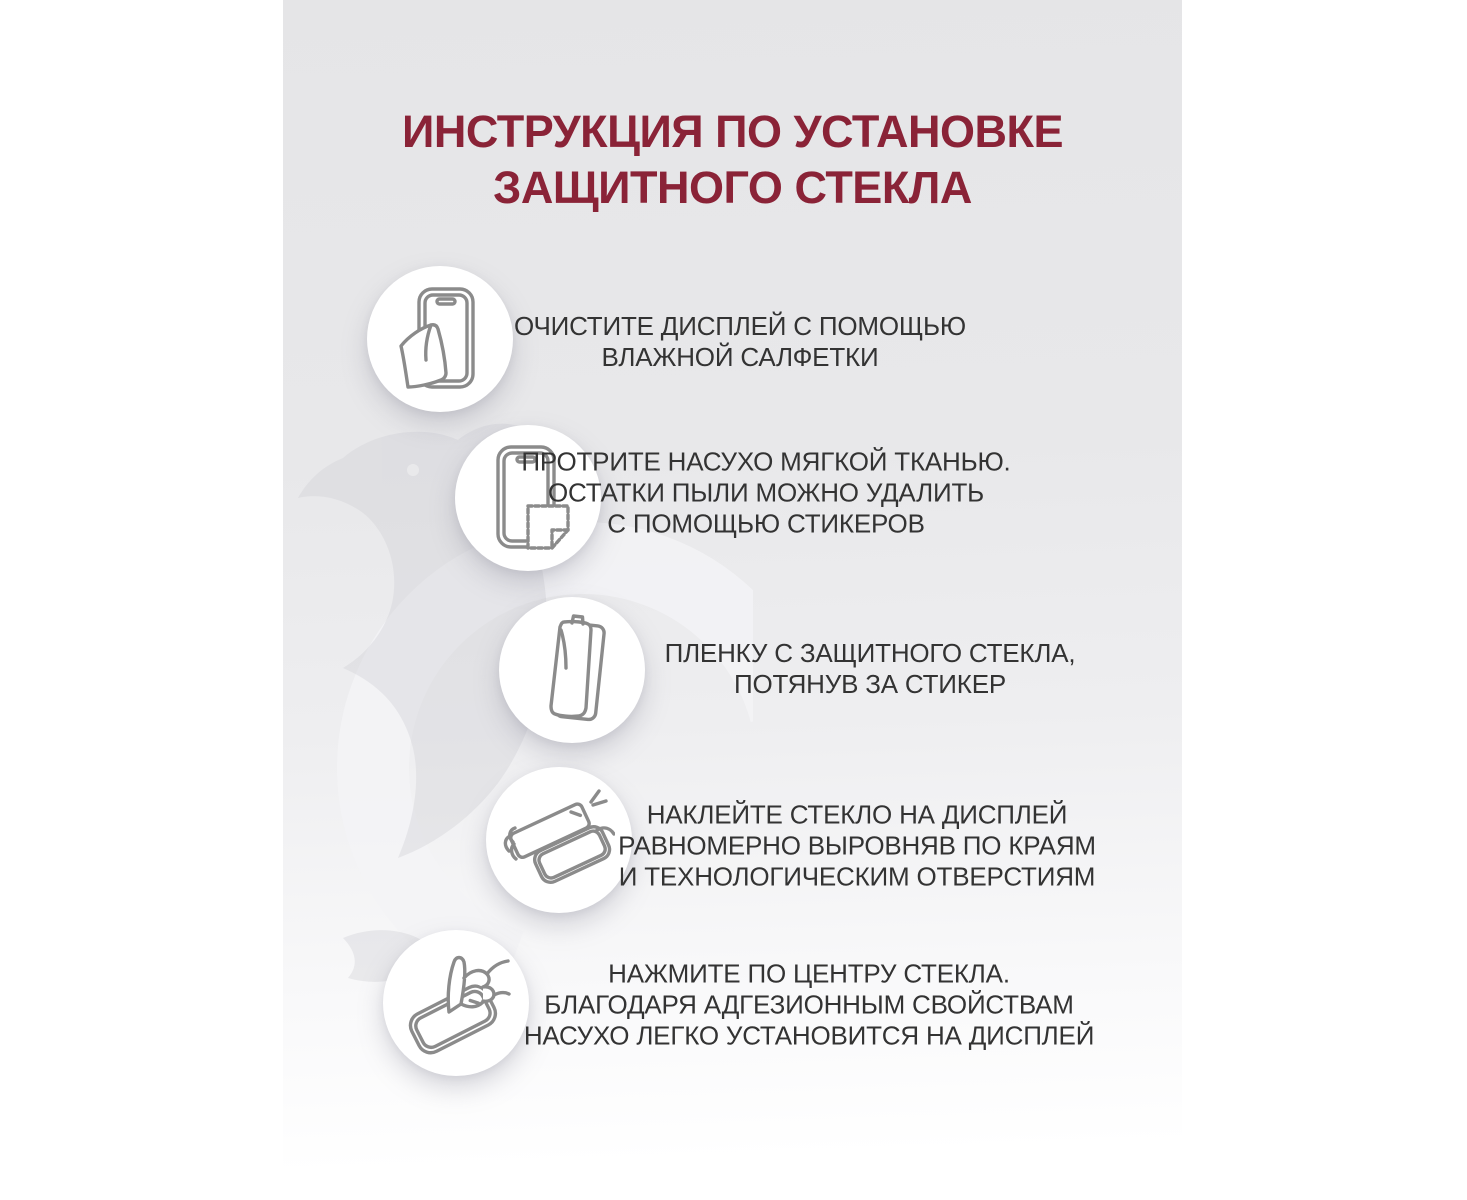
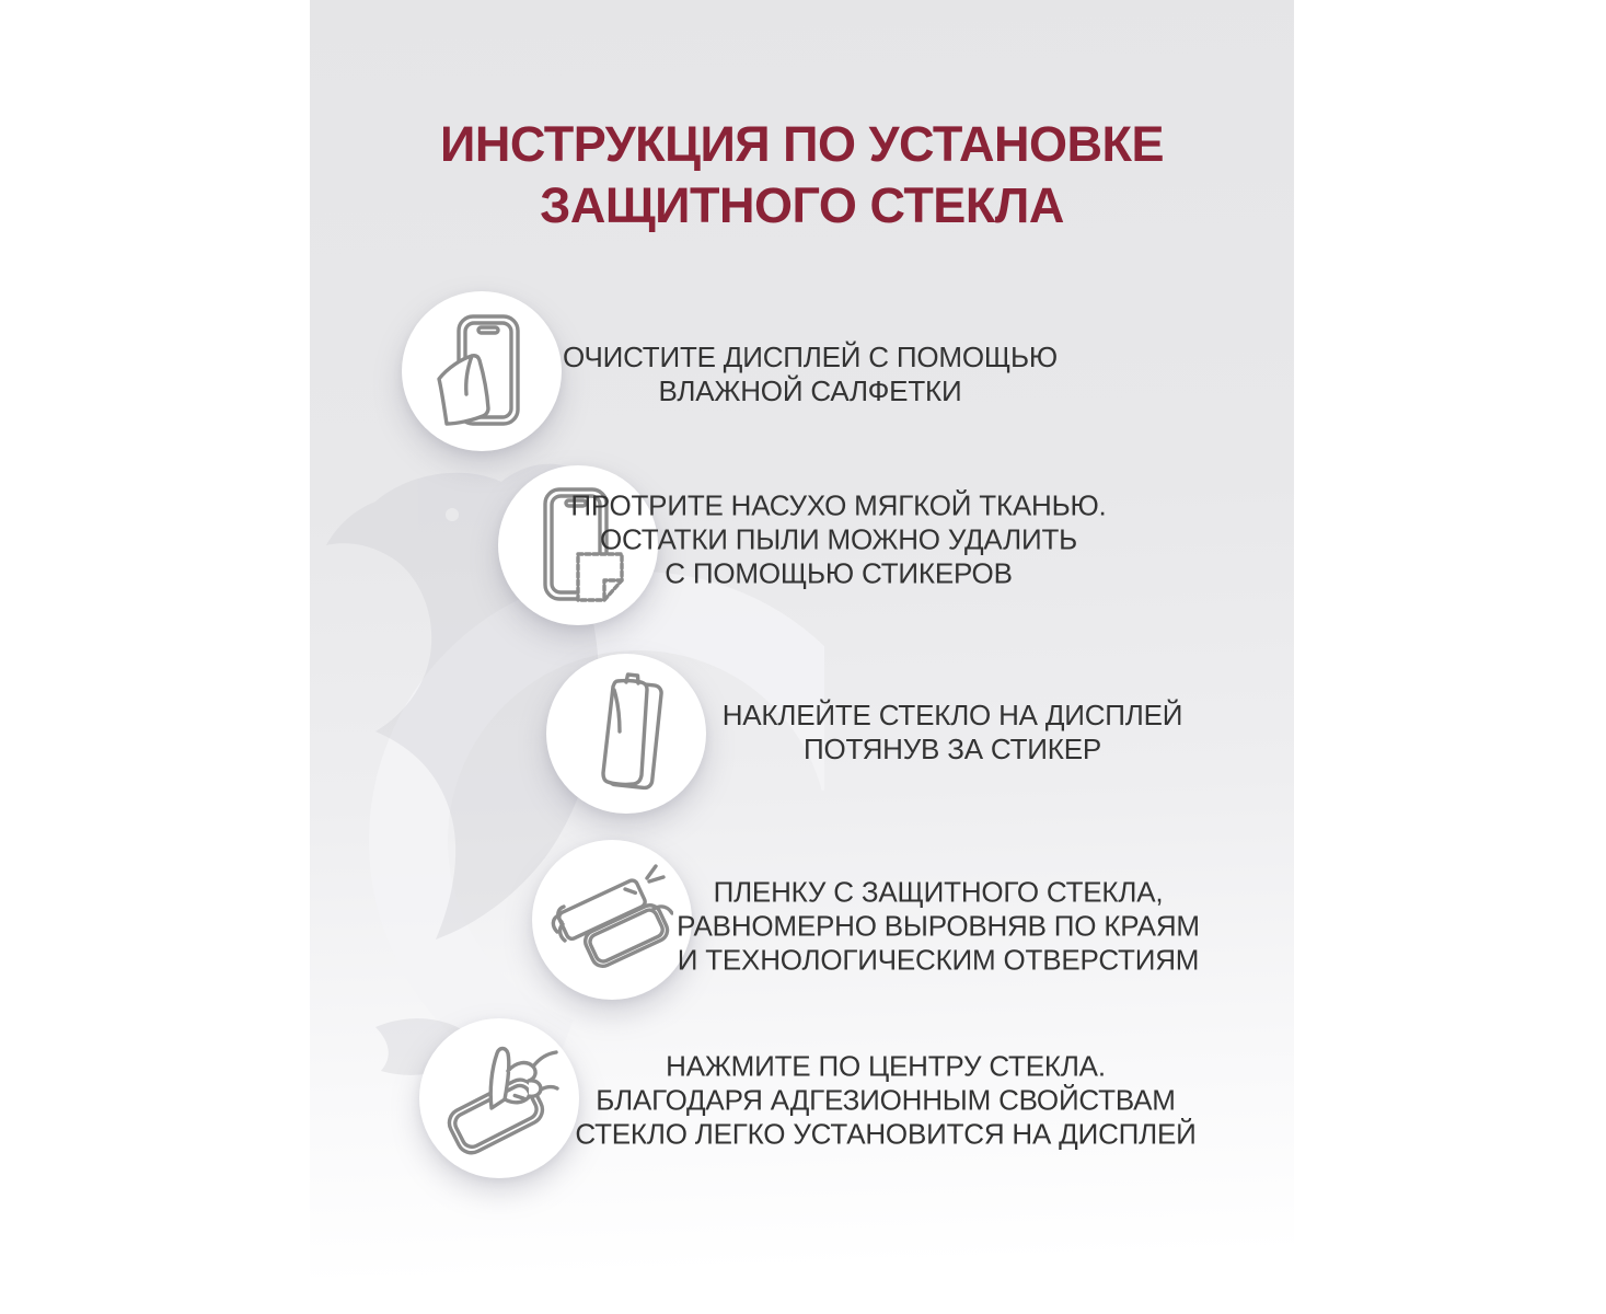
  ИНСТРУКЦИЯ ПО УСТАНОВКЕ
  ЗАЩИТНОГО СТЕКЛА
  ОЧИСТИТЕ ДИСПЛЕЙ С ПОМОЩЬЮ
  ВЛАЖНОЙ САЛФЕТКИ
  ПРОТРИТЕ НАСУХО МЯГКОЙ ТКАНЬЮ.
  ОСТАТКИ ПЫЛИ МОЖНО УДАЛИТЬ
  С ПОМОЩЬЮ СТИКЕРОВ
- ПЛЕНКУ С ЗАЩИТНОГО СТЕКЛА,
+ НАКЛЕЙТЕ СТЕКЛО НА ДИСПЛЕЙ
  ПОТЯНУВ ЗА СТИКЕР
- НАКЛЕЙТЕ СТЕКЛО НА ДИСПЛЕЙ
+ ПЛЕНКУ С ЗАЩИТНОГО СТЕКЛА,
  РАВНОМЕРНО ВЫРОВНЯВ ПО КРАЯМ
  И ТЕХНОЛОГИЧЕСКИМ ОТВЕРСТИЯМ
  НАЖМИТЕ ПО ЦЕНТРУ СТЕКЛА.
  БЛАГОДАРЯ АДГЕЗИОННЫМ СВОЙСТВАМ
- НАСУХО ЛЕГКО УСТАНОВИТСЯ НА ДИСПЛЕЙ
+ СТЕКЛО ЛЕГКО УСТАНОВИТСЯ НА ДИСПЛЕЙ
